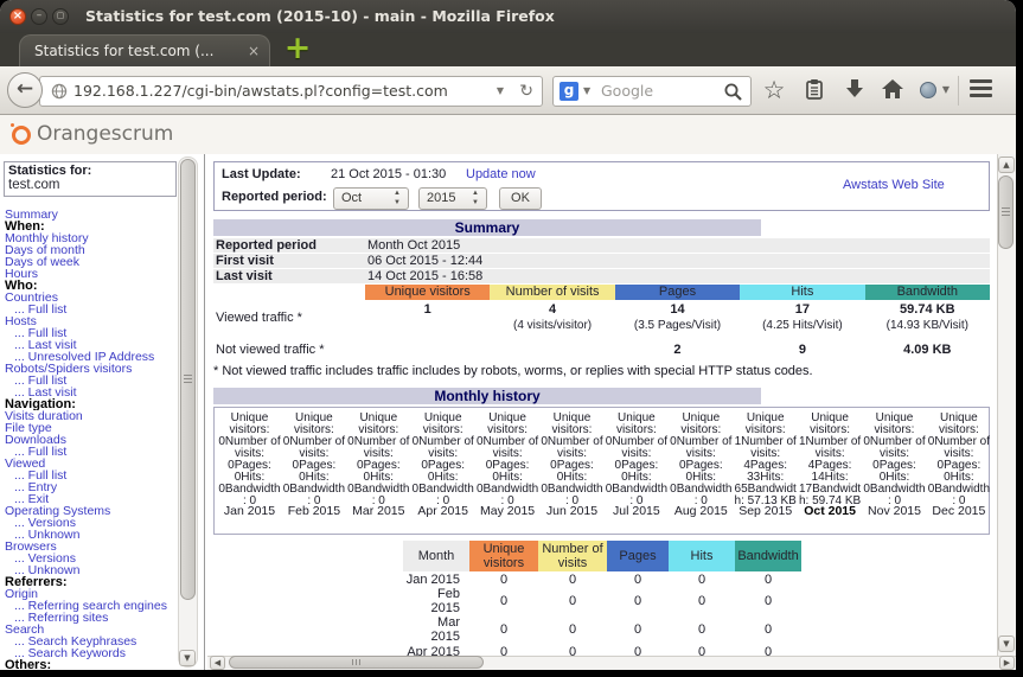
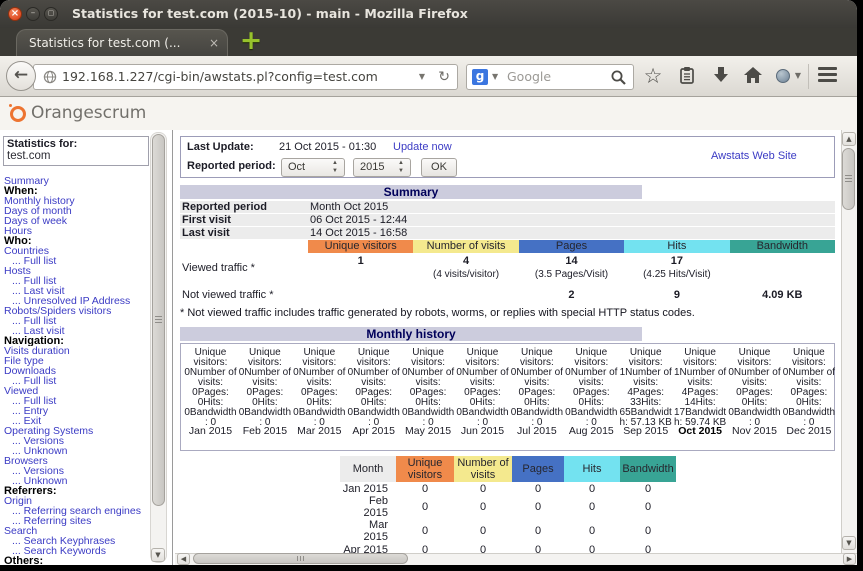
  ×
  –
  ▢
  Statistics for test.com (2015-10) - main - Mozilla Firefox
  Statistics for test.com (...
  ×
  +
  ←
  192.168.1.227/cgi-bin/awstats.pl?config=test.com
  ▼
  ↻
  g
  ▼
  Google
  ☆
  ▼
  Orangescrum
  Statistics for:
  test.com
  Summary
  When:
  Monthly history
  Days of month
  Days of week
  Hours
  Who:
  Countries
  ... Full list
  Hosts
  ... Full list
  ... Last visit
  ... Unresolved IP Address
  Robots/Spiders visitors
  ... Full list
  ... Last visit
  Navigation:
  Visits duration
  File type
  Downloads
  ... Full list
  Viewed
  ... Full list
  ... Entry
  ... Exit
  Operating Systems
  ... Versions
  ... Unknown
  Browsers
  ... Versions
  ... Unknown
  Referrers:
  Origin
  ... Referring search engines
  ... Referring sites
  Search
  ... Search Keyphrases
  ... Search Keywords
  Others:
  ▼
  Last Update:
  21 Oct 2015 - 01:30
  Update now
  Awstats Web Site
  Reported period:
  Oct
  2015
  OK
  Summary
  Reported period
  Month Oct 2015
  First visit
  06 Oct 2015 - 12:44
  Last visit
  14 Oct 2015 - 16:58
  Unique visitors
  Number of visits
  Pages
  Hits
  Bandwidth
  Viewed traffic *
  1
  4
  (4 visits/visitor)
  14
  (3.5 Pages/Visit)
  17
  (4.25 Hits/Visit)
- 59.74 KB
- (14.93 KB/Visit)
  Not viewed traffic *
  2
  9
  4.09 KB
- * Not viewed traffic includes traffic includes by robots, worms, or replies with special HTTP status codes.
+ * Not viewed traffic includes traffic generated by robots, worms, or replies with special HTTP status codes.
  Monthly history
  Unique visitors: 0Number of visits: 0Pages: 0Hits: 0Bandwidth: 0
  Jan 2015
  Unique visitors: 0Number of visits: 0Pages: 0Hits: 0Bandwidth: 0
  Feb 2015
  Unique visitors: 0Number of visits: 0Pages: 0Hits: 0Bandwidth: 0
  Mar 2015
  Unique visitors: 0Number of visits: 0Pages: 0Hits: 0Bandwidth: 0
  Apr 2015
  Unique visitors: 0Number of visits: 0Pages: 0Hits: 0Bandwidth: 0
  May 2015
  Unique visitors: 0Number of visits: 0Pages: 0Hits: 0Bandwidth: 0
  Jun 2015
  Unique visitors: 0Number of visits: 0Pages: 0Hits: 0Bandwidth: 0
  Jul 2015
  Unique visitors: 0Number of visits: 0Pages: 0Hits: 0Bandwidth: 0
  Aug 2015
  Unique visitors: 1Number of visits: 4Pages: 33Hits: 65Bandwidth: 57.13 KB
  Sep 2015
  Unique visitors: 1Number of visits: 4Pages: 14Hits: 17Bandwidth: 59.74 KB
  Oct 2015
  Unique visitors: 0Number of visits: 0Pages: 0Hits: 0Bandwidth: 0
  Nov 2015
  Unique visitors: 0Number of visits: 0Pages: 0Hits: 0Bandwidth: 0
  Dec 2015
  Month	Unique visitors	Number of visits	Pages	Hits	Bandwidth
  Jan 2015	0	0	0	0	0
  Feb 2015	0	0	0	0	0
  Mar 2015	0	0	0	0	0
  Apr 2015	0	0	0	0	0
  ▲
  ▼
  ◀
  ▶
